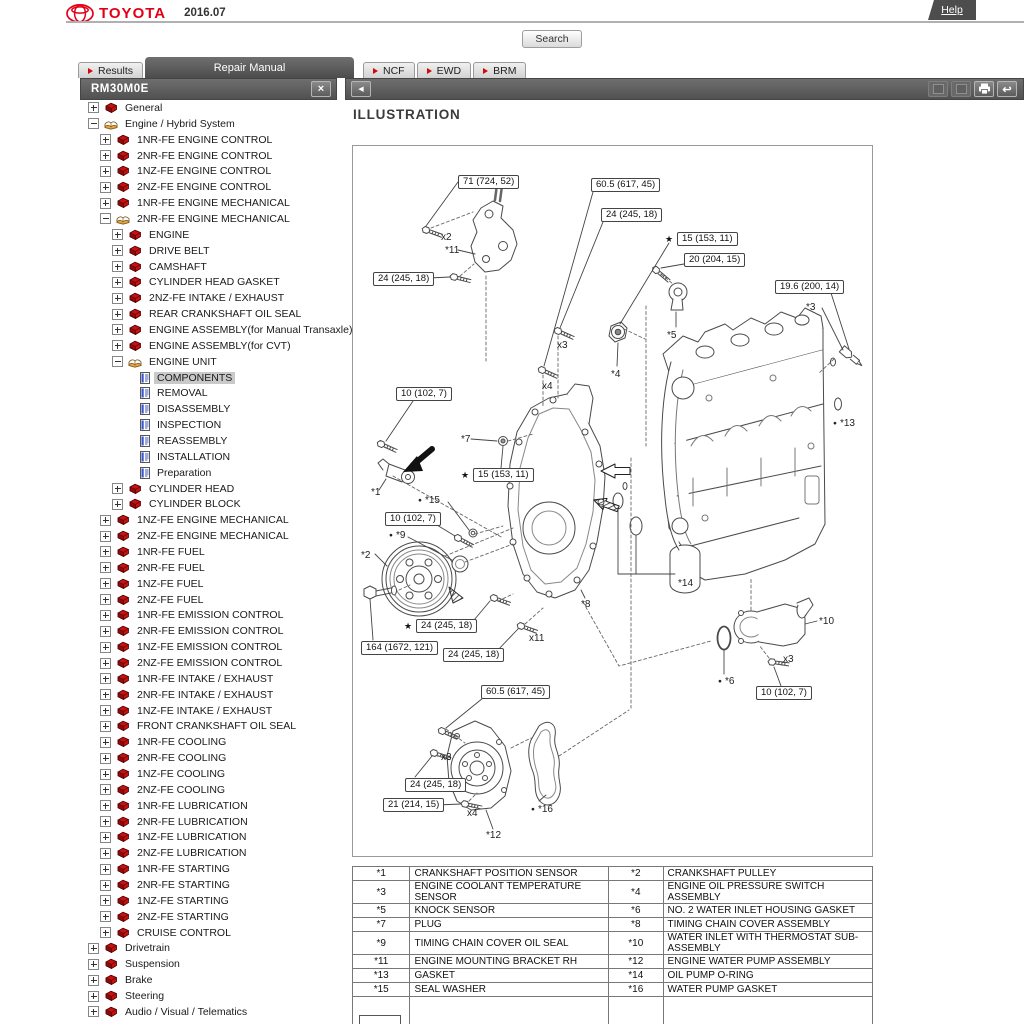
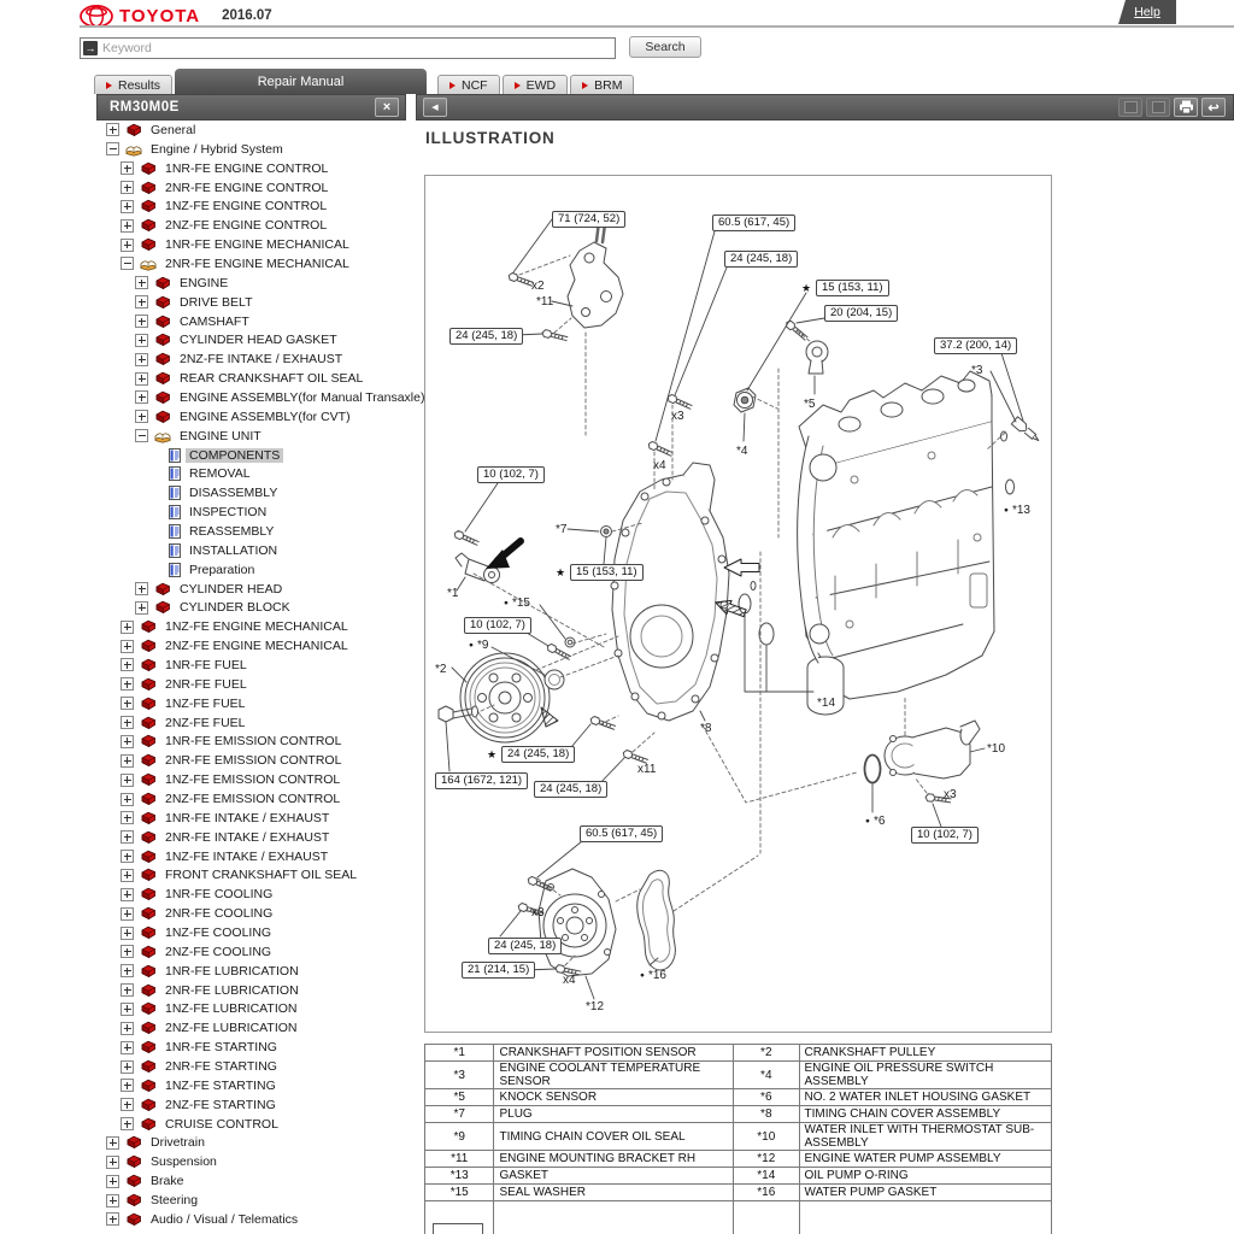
  TOYOTA
  2016.07
  Help
+ →
+ Keyword
  Search
  Results
  Repair Manual
  NCF
  EWD
  BRM
  RM30M0E
  ×
  ↩
  General
  Engine / Hybrid System
  1NR-FE ENGINE CONTROL
  2NR-FE ENGINE CONTROL
  1NZ-FE ENGINE CONTROL
  2NZ-FE ENGINE CONTROL
  1NR-FE ENGINE MECHANICAL
  2NR-FE ENGINE MECHANICAL
  ENGINE
  DRIVE BELT
  CAMSHAFT
  CYLINDER HEAD GASKET
  2NZ-FE INTAKE / EXHAUST
  REAR CRANKSHAFT OIL SEAL
  ENGINE ASSEMBLY(for Manual Transaxle)
  ENGINE ASSEMBLY(for CVT)
  ENGINE UNIT
  COMPONENTS
  REMOVAL
  DISASSEMBLY
  INSPECTION
  REASSEMBLY
  INSTALLATION
  Preparation
  CYLINDER HEAD
  CYLINDER BLOCK
  1NZ-FE ENGINE MECHANICAL
  2NZ-FE ENGINE MECHANICAL
  1NR-FE FUEL
  2NR-FE FUEL
  1NZ-FE FUEL
  2NZ-FE FUEL
  1NR-FE EMISSION CONTROL
  2NR-FE EMISSION CONTROL
  1NZ-FE EMISSION CONTROL
  2NZ-FE EMISSION CONTROL
  1NR-FE INTAKE / EXHAUST
  2NR-FE INTAKE / EXHAUST
  1NZ-FE INTAKE / EXHAUST
  FRONT CRANKSHAFT OIL SEAL
  1NR-FE COOLING
  2NR-FE COOLING
  1NZ-FE COOLING
  2NZ-FE COOLING
  1NR-FE LUBRICATION
  2NR-FE LUBRICATION
  1NZ-FE LUBRICATION
  2NZ-FE LUBRICATION
  1NR-FE STARTING
  2NR-FE STARTING
  1NZ-FE STARTING
  2NZ-FE STARTING
  CRUISE CONTROL
  Drivetrain
  Suspension
  Brake
  Steering
  Audio / Visual / Telematics
  ILLUSTRATION
  71 (724, 52)
  60.5 (617, 45)
  24 (245, 18)
  ★
  15 (153, 11)
  20 (204, 15)
- 19.6 (200, 14)
+ 37.2 (200, 14)
  24 (245, 18)
  10 (102, 7)
  ★
  15 (153, 11)
  10 (102, 7)
  ★
  24 (245, 18)
  164 (1672, 121)
  24 (245, 18)
  60.5 (617, 45)
  24 (245, 18)
  21 (214, 15)
  10 (102, 7)
  x2
  *11
  x3
  x4
  *5
  *4
  *3
  *13
  *7
  *1
  *15
  *2
  *8
  *14
  *10
  x11
  x3
  x3
  x4
  *16
  *12
  *1	CRANKSHAFT POSITION SENSOR	*2	CRANKSHAFT PULLEY
  *3	ENGINE COOLANT TEMPERATURE SENSOR	*4	ENGINE OIL PRESSURE SWITCH ASSEMBLY
  *5	KNOCK SENSOR	*6	NO. 2 WATER INLET HOUSING GASKET
  *7	PLUG	*8	TIMING CHAIN COVER ASSEMBLY
  *9	TIMING CHAIN COVER OIL SEAL	*10	WATER INLET WITH THERMOSTAT SUB-ASSEMBLY
  *11	ENGINE MOUNTING BRACKET RH	*12	ENGINE WATER PUMP ASSEMBLY
  *13	GASKET	*14	OIL PUMP O-RING
  *15	SEAL WASHER	*16	WATER PUMP GASKET
